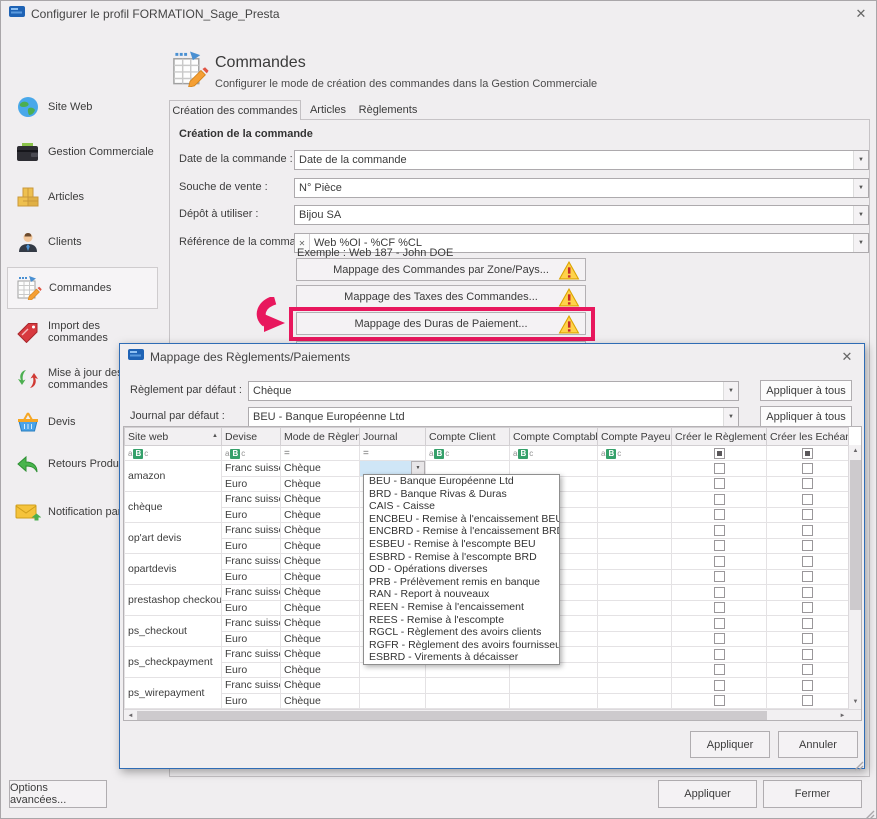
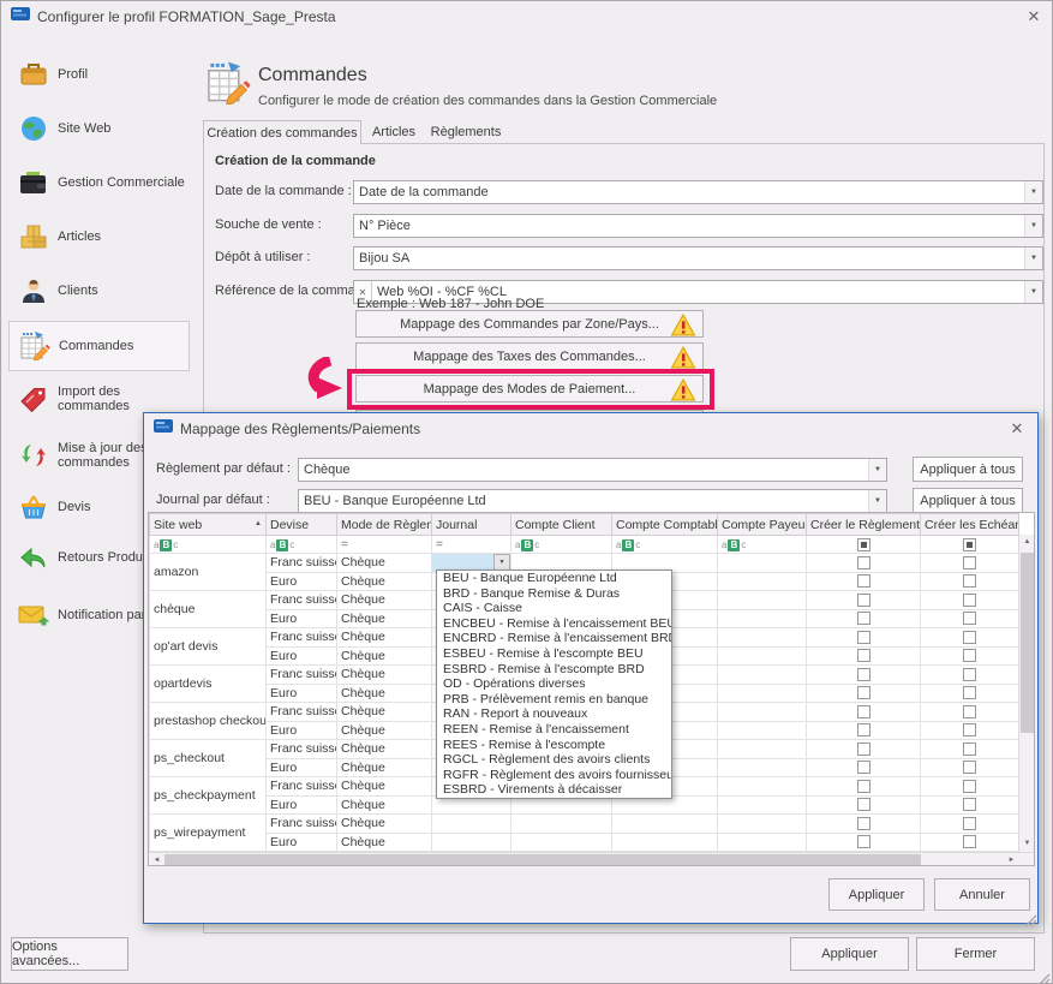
  Configurer le profil FORMATION_Sage_Presta
  ✕
+ Profil
  Site Web
  Gestion Commerciale
  Articles
  Clients
  Commandes
  Import des commandes
  Mise à jour de commandes
  Devis
  Retours Produ
  Notification pa
  Commandes
  Configurer le mode de création des commandes dans la Gestion Commerciale
  Création des commandes
  Articles
  Règlements
  Création de la commande
  Date de la commande :
  Date de la commande
  Souche de vente :
  N° Pièce
  Dépôt à utiliser :
  Bijou SA
  Référence de la comma
  ✕
  Web %OI - %CF %CL
  Exemple : Web 187 - John DOE
  Mappage des Commandes par Zone/Pays...
  Mappage des Taxes des Commandes...
- Mappage des Duras de Paiement...
+ Mappage des Modes de Paiement...
  Options avancées...
  Appliquer
  Fermer
  Mappage des Règlements/Paiements
  ✕
  Règlement par défaut :
  Chèque
  Appliquer à tous
  Journal par défaut :
  BEU - Banque Européenne Ltd
  Appliquer à tous
  Site web	Devise	Mode de Règle	Journal	Compte Client	Compte Comptabl	Compte Payeu	Créer le Règlement	Créer les Echéa
  a B c	a B c	=	=	a B c	a B c	a B c
  amazon	Franc suiss	Chèque
  Euro	Chèque
  chèque	Franc suiss	Chèque
  Euro	Chèque
  op'art devis	Franc suiss	Chèque
  Euro	Chèque
  opartdevis	Franc suiss	Chèque
  Euro	Chèque
  prestashop checkou	Franc suiss	Chèque
  Euro	Chèque
  ps_checkout	Franc suiss	Chèque
  Euro	Chèque
  ps_checkpayment	Franc suiss	Chèque
  Euro	Chèque
  ps_wirepayment	Franc suiss	Chèque
  Euro	Chèque
  BEU - Banque Européenne Ltd
- BRD - Banque Rivas & Duras
+ BRD - Banque Remise & Duras
  CAIS - Caisse
  ENCBEU - Remise à l'encaissement BE
  ENCBRD - Remise à l'encaissement BR
  ESBEU - Remise à l'escompte BEU
  ESBRD - Remise à l'escompte BRD
  OD - Opérations diverses
  PRB - Prélèvement remis en banque
  RAN - Report à nouveaux
  REEN - Remise à l'encaissement
  REES - Remise à l'escompte
  RGCL - Règlement des avoirs clients
  RGFR - Règlement des avoirs fournisseu
  ESBRD - Virements à décaisser
  Appliquer
  Annuler
